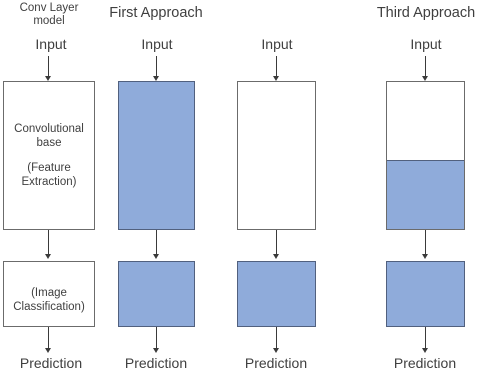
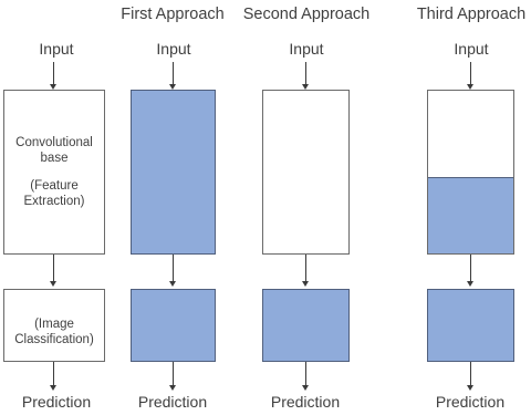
- Conv Layer model
  First Approach
+ Second Approach
  Third Approach
  Input
  Input
  Input
  Input
  Convolutional
  base
  (Feature
  Extraction)
  (Image
  Classification)
  Prediction
  Prediction
  Prediction
  Prediction
